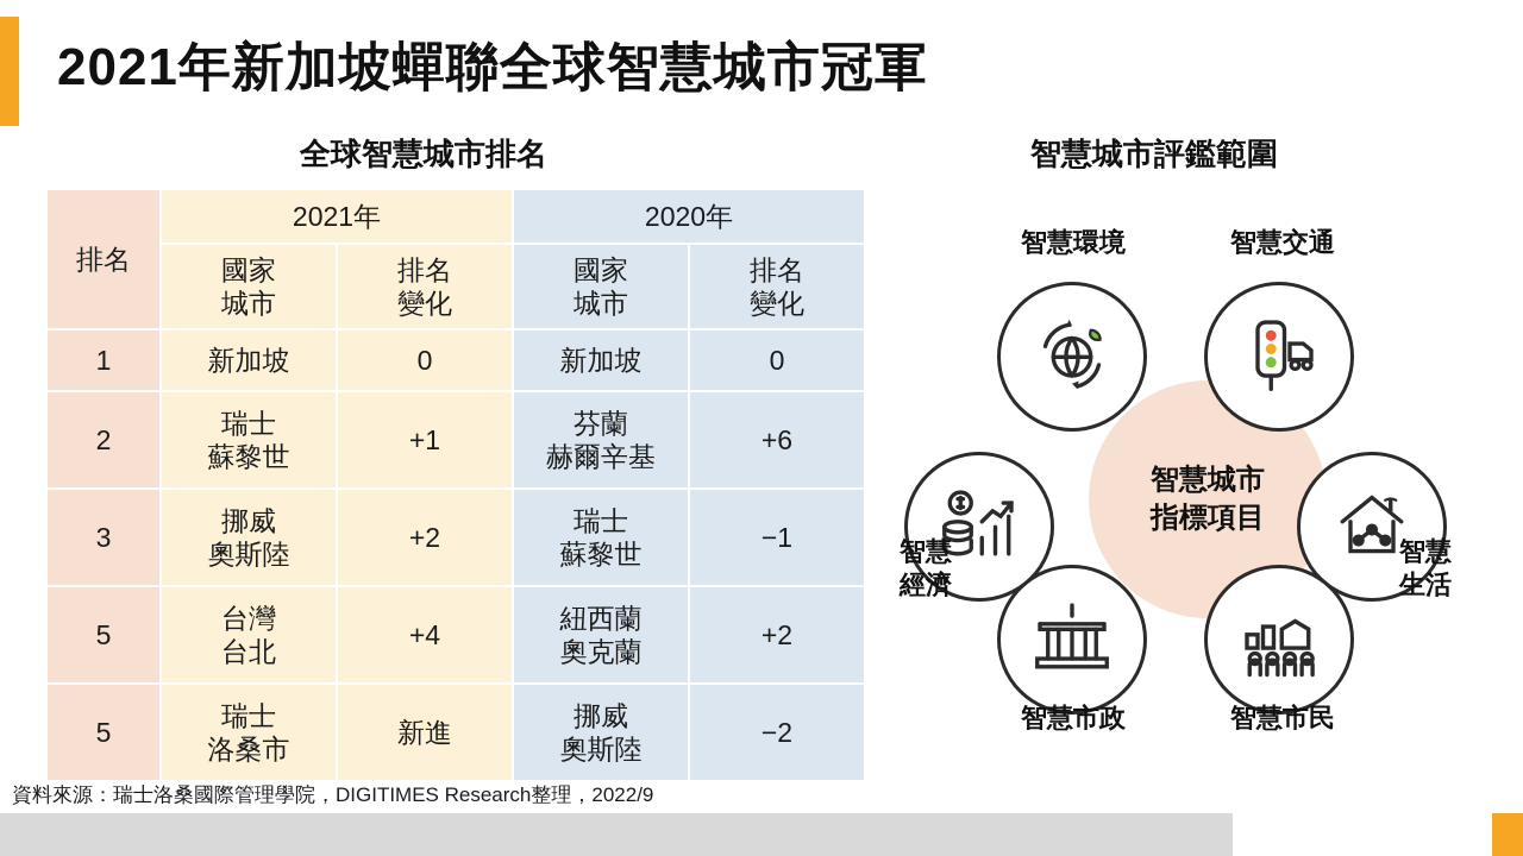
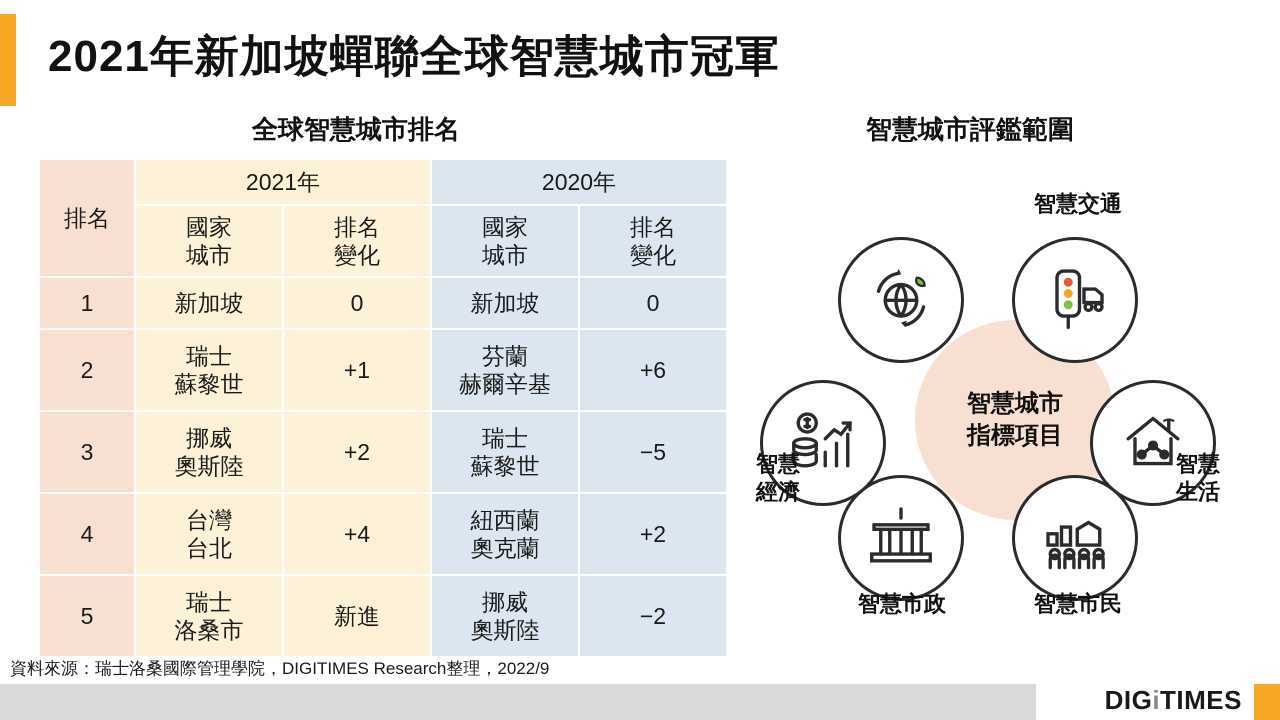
  2021年新加坡蟬聯全球智慧城市冠軍
  全球智慧城市排名
  智慧城市評鑑範圍
  排名	2021年	2020年
  國家 城市	排名 變化	國家 城市	排名 變化
  1	新加坡	0	新加坡	0
  2	瑞士 蘇黎世	+1	芬蘭 赫爾辛基	+6
- 3	挪威 奧斯陸	+2	瑞士 蘇黎世	−1
+ 3	挪威 奧斯陸	+2	瑞士 蘇黎世	−5
- 5	台灣 台北	+4	紐西蘭 奧克蘭	+2
+ 4	台灣 台北	+4	紐西蘭 奧克蘭	+2
  5	瑞士 洛桑市	新進	挪威 奧斯陸	−2
  智慧城市
  指標項目
- 智慧環境
  智慧交通
  智慧
  生活
  智慧市民
  智慧市政
  智慧
  經濟
  資料來源：瑞士洛桑國際管理學院，DIGITIMES Research整理，2022/9
+ DIGiTIMES
